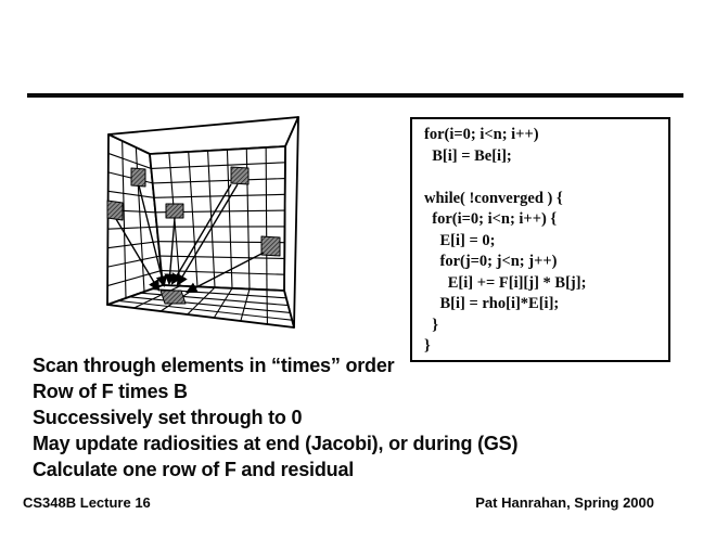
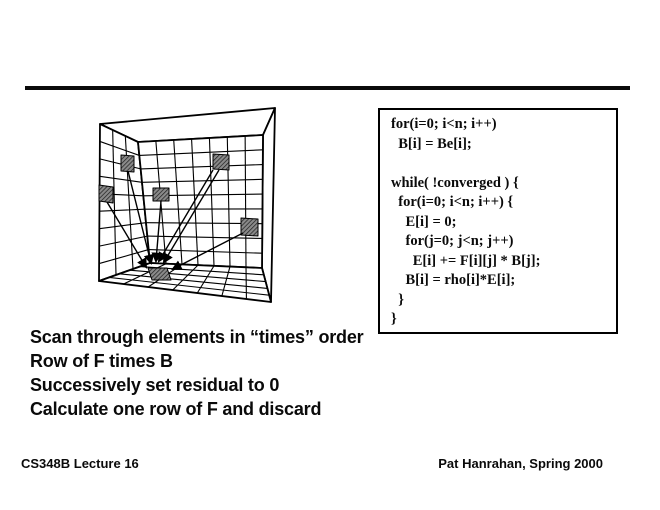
  for(i=0; i<n; i++)
  B[i] = Be[i];
  while( !converged ) {
  for(i=0; i<n; i++) {
  E[i] = 0;
  for(j=0; j<n; j++)
  E[i] += F[i][j] * B[j];
  B[i] = rho[i]*E[i];
  }
  }
  Scan through elements in “times” order
  Row of F times B
- Successively set through to 0
+ Successively set residual to 0
- May update radiosities at end (Jacobi), or during (GS)
- Calculate one row of F and residual
+ Calculate one row of F and discard
  CS348B Lecture 16
  Pat Hanrahan, Spring 2000
